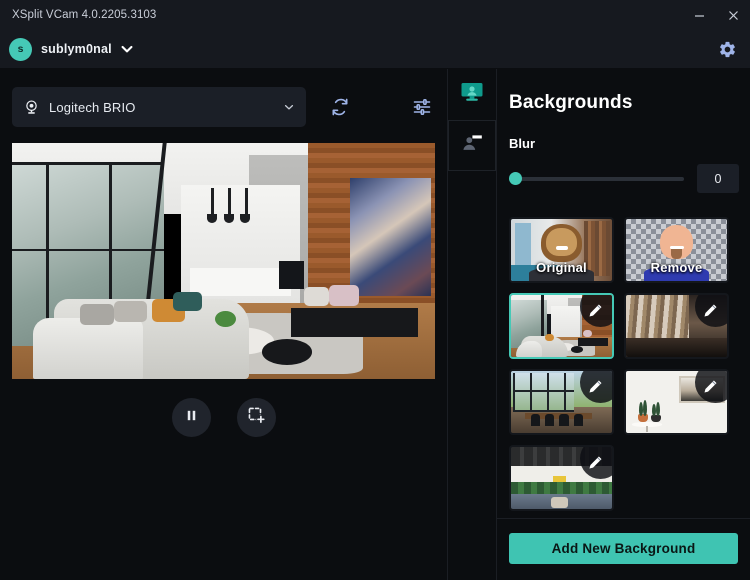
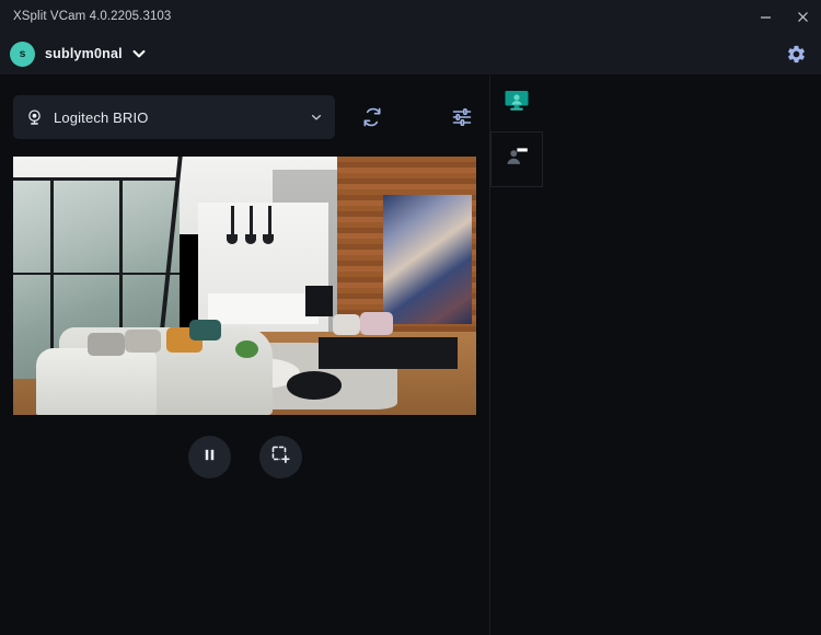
  XSplit VCam 4.0.2205.3103
  s
  sublym0nal
  Logitech BRIO
- Backgrounds
- Blur
- 0
- Original
- Remove
- Add New Background
